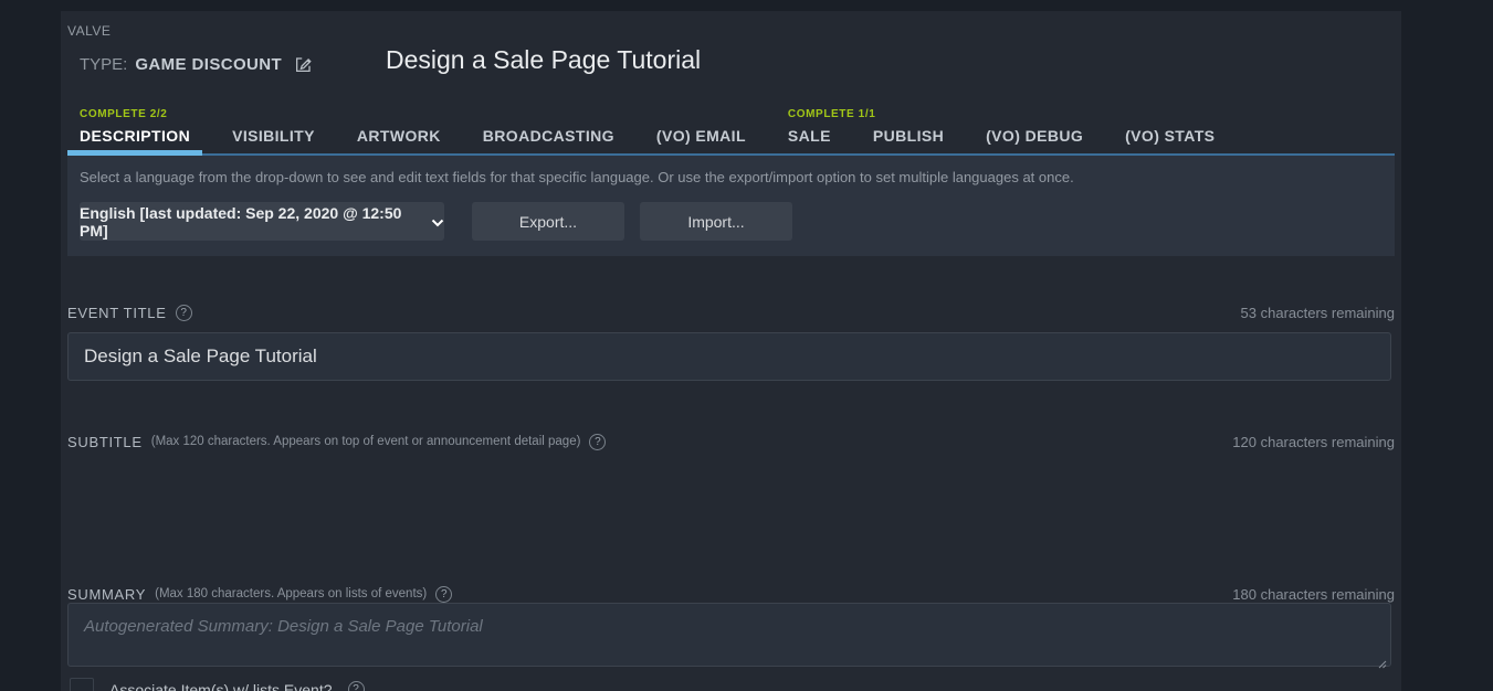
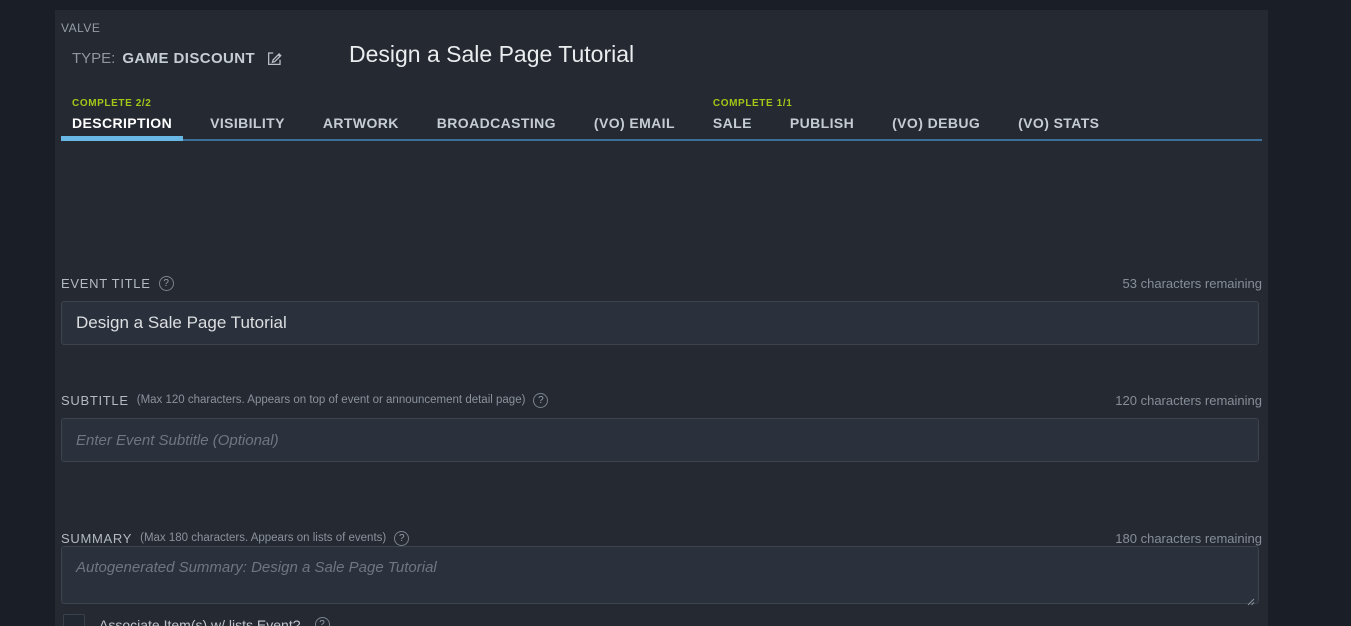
  VALVE
  TYPE:
  GAME DISCOUNT
  Design a Sale Page Tutorial
  COMPLETE 2/2
  DESCRIPTION
  VISIBILITY
  ARTWORK
  BROADCASTING
  (VO) EMAIL
  COMPLETE 1/1
  SALE
  PUBLISH
  (VO) DEBUG
  (VO) STATS
- Select a language from the drop-down to see and edit text fields for that specific language. Or use the export/import option to set multiple languages at once.
- English [last updated: Sep 22, 2020 @ 12:50 PM]
- Export...
- Import...
  EVENT TITLE
  ?
  53 characters remaining
  Design a Sale Page Tutorial
  SUBTITLE
  (Max 120 characters. Appears on top of event or announcement detail page)
  ?
  120 characters remaining
+ Enter Event Subtitle (Optional)
  SUMMARY
  (Max 180 characters. Appears on lists of events)
  ?
  180 characters remaining
  Autogenerated Summary: Design a Sale Page Tutorial
  Associate Item(s) w/ lists Event?
  ?
